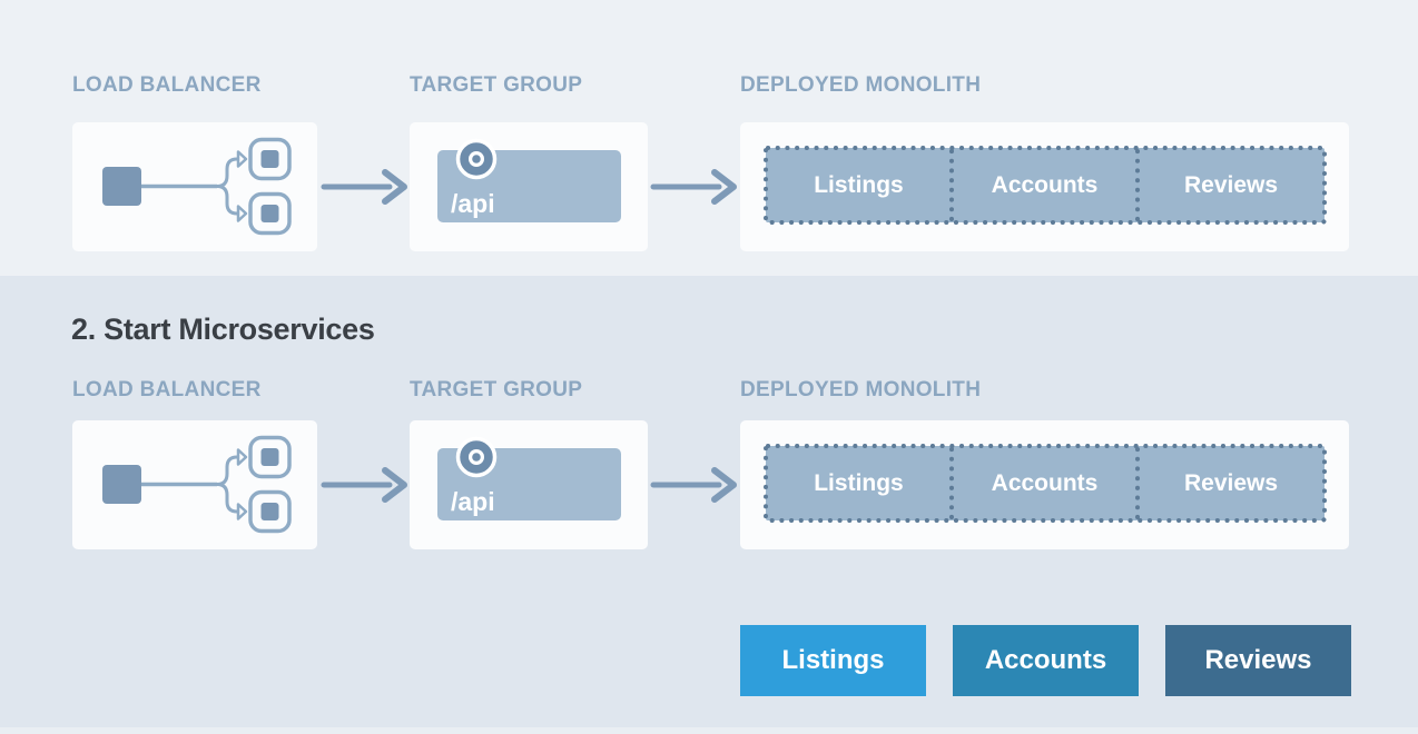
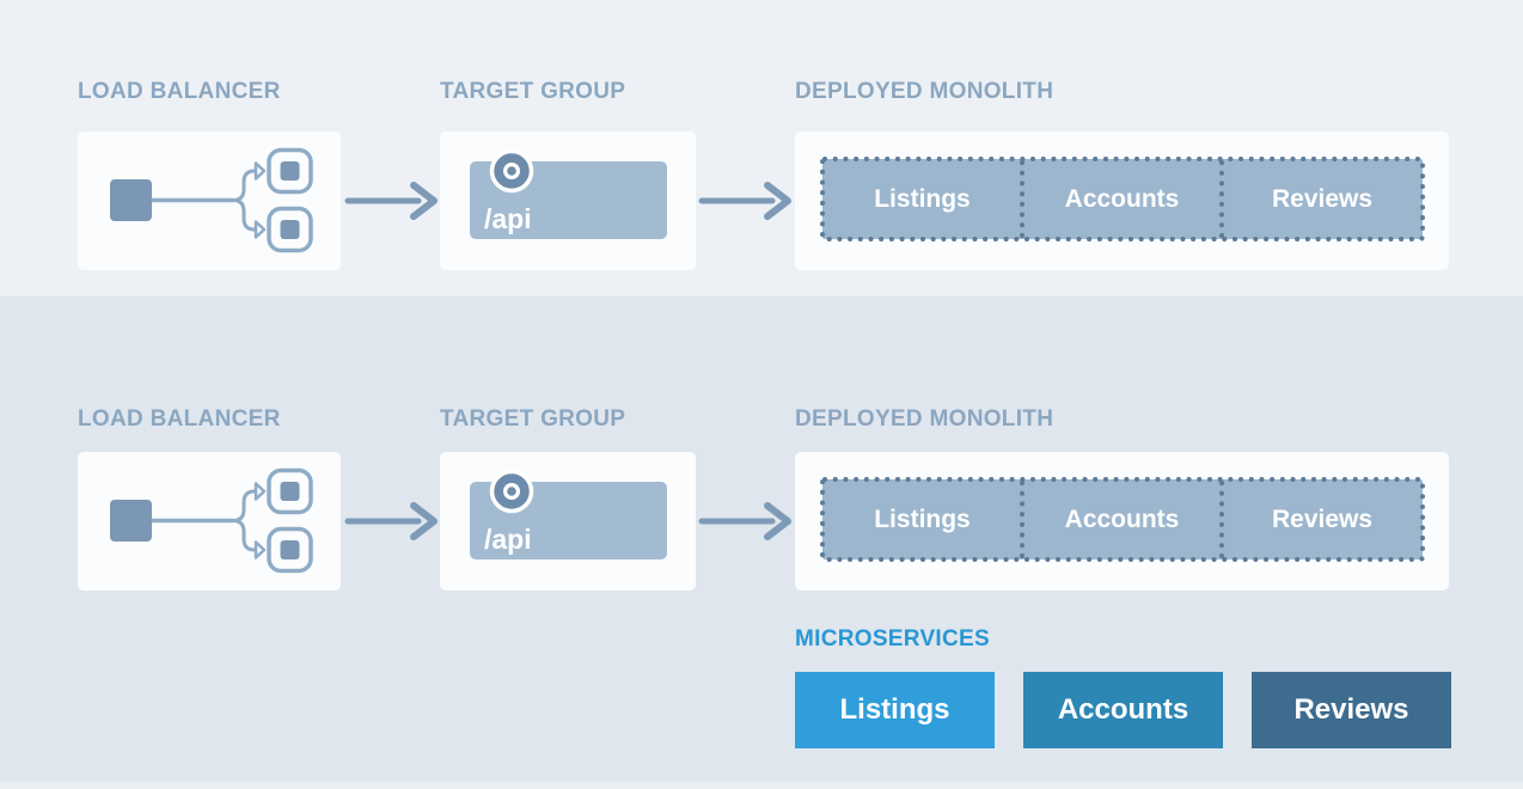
  LOAD BALANCER
  TARGET GROUP
  DEPLOYED MONOLITH
  /api
  Listings
  Accounts
  Reviews
- 2. Start Microservices
  LOAD BALANCER
  TARGET GROUP
  DEPLOYED MONOLITH
  /api
  Listings
  Accounts
  Reviews
+ MICROSERVICES
  Listings
  Accounts
  Reviews
